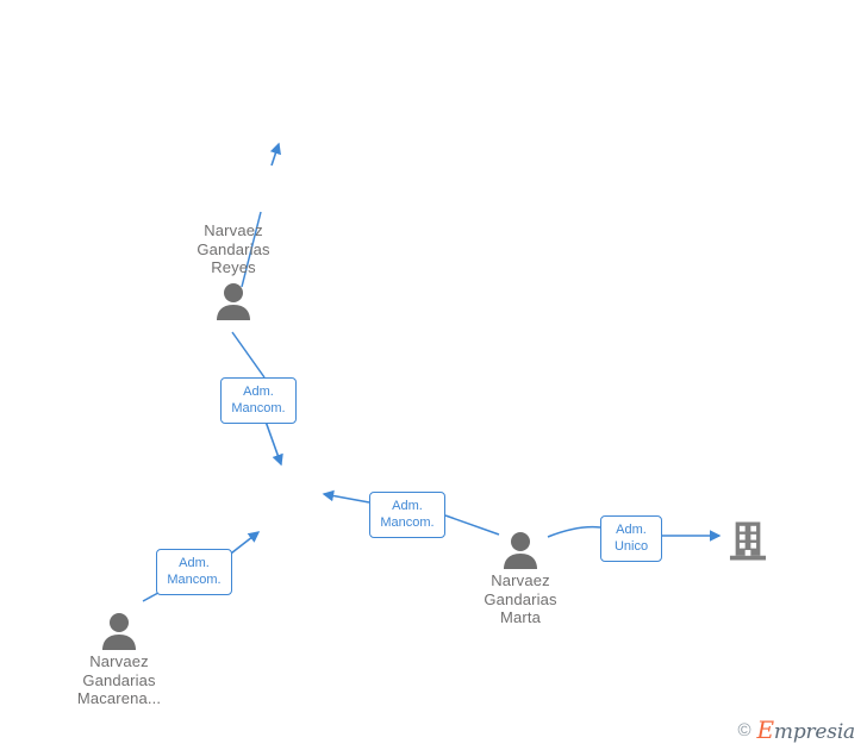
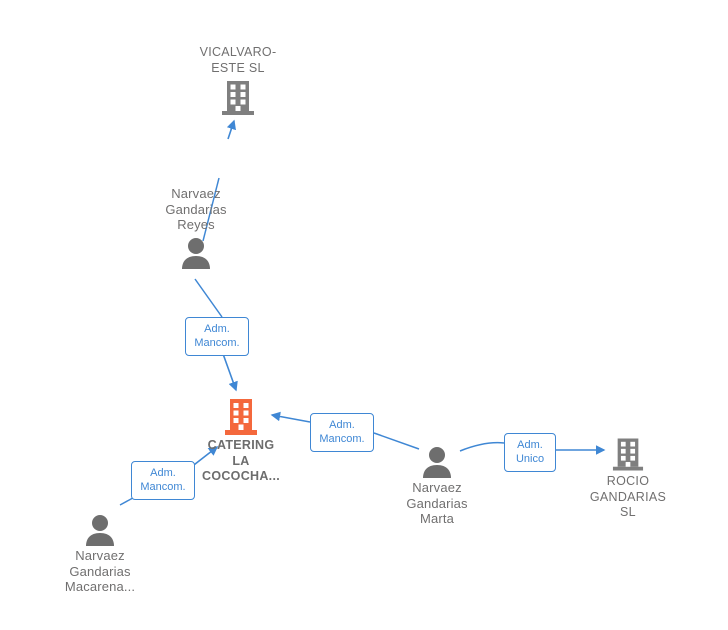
+ VICALVARO-
+ ESTE SL
  Narvaez
  Gandarias
  Reyes
+ CATERING
+ LA
+ COCOCHA...
  Narvaez
  Gandarias
  Marta
+ ROCIO
+ GANDARIAS
+ SL
  Narvaez
  Gandarias
  Macarena...
  Adm.
  Mancom.
  Adm.
  Mancom.
  Adm.
  Mancom.
  Adm.
  Unico
- ©
- Empresia
